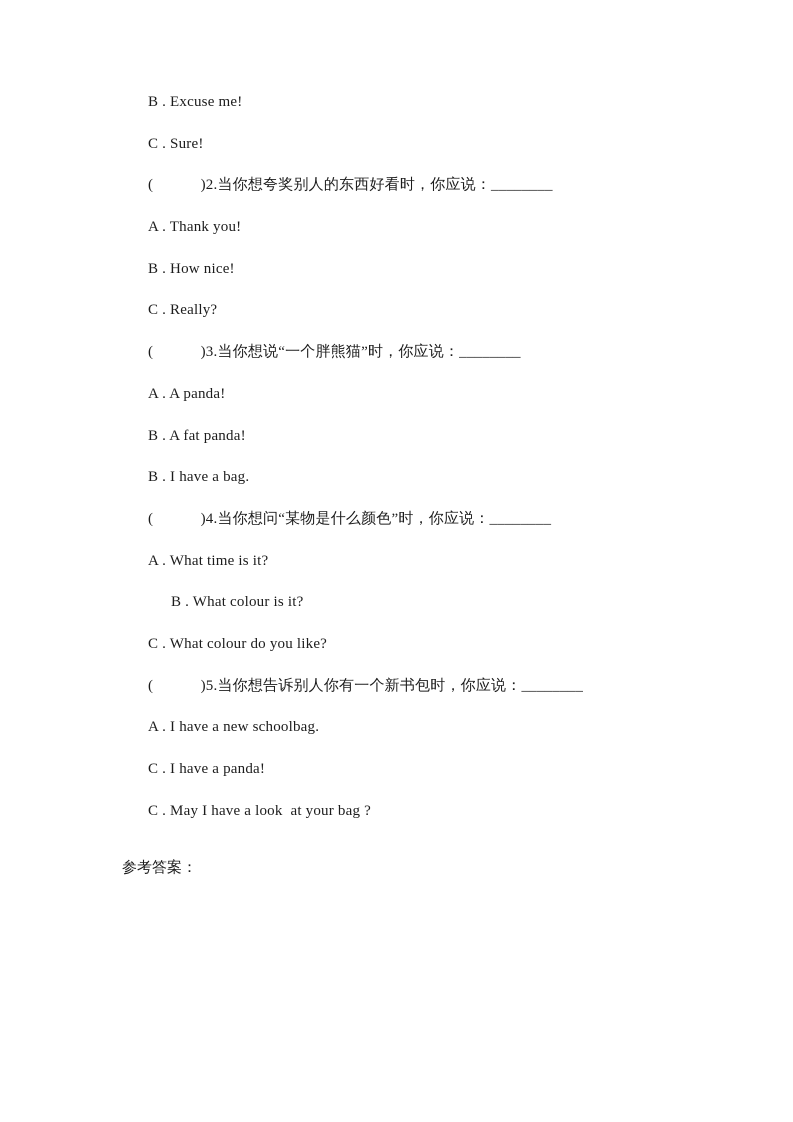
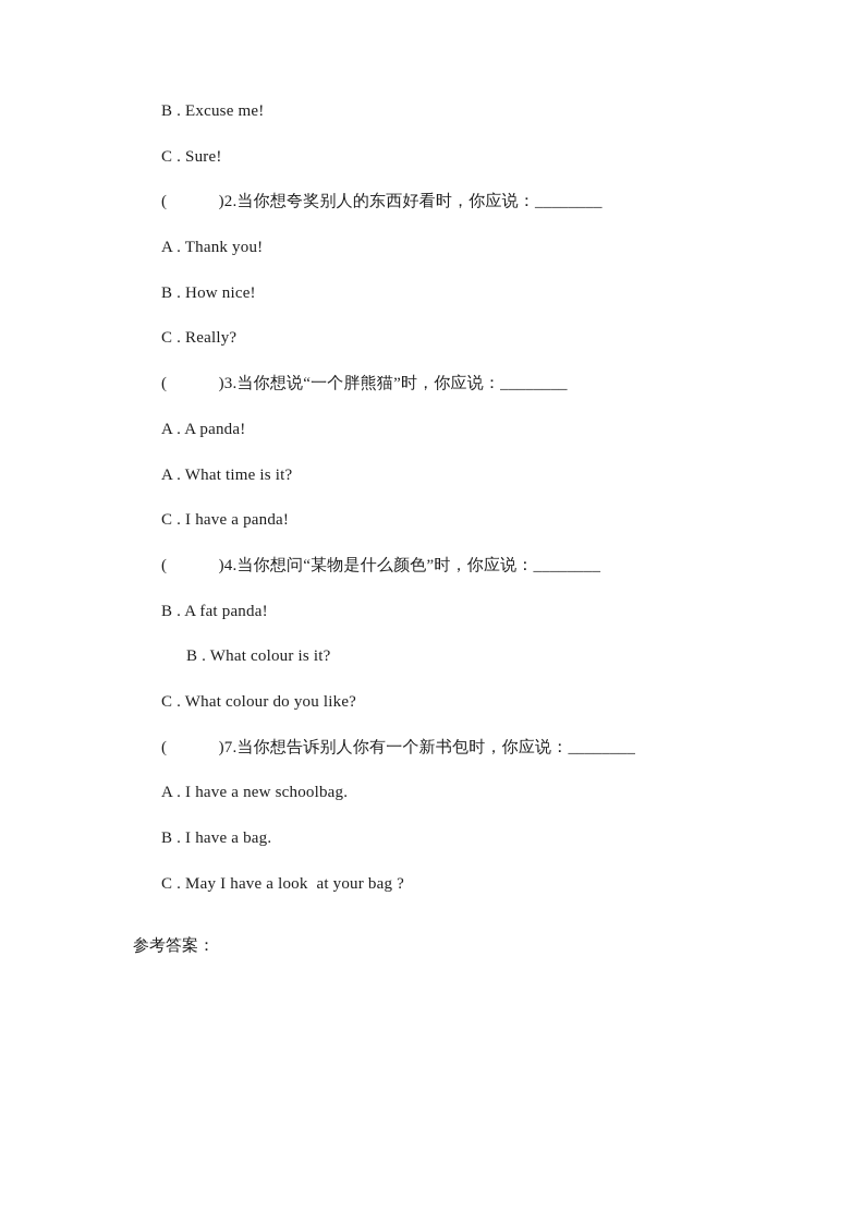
  B . Excuse me!
  C . Sure!
  ( )2.当你想夸奖别人的东西好看时，你应说：________
  A . Thank you!
  B . How nice!
  C . Really?
  ( )3.当你想说“一个胖熊猫”时，你应说：________
  A . A panda!
- B . A fat panda!
+ A . What time is it?
- B . I have a bag.
+ C . I have a panda!
  ( )4.当你想问“某物是什么颜色”时，你应说：________
- A . What time is it?
+ B . A fat panda!
  B . What colour is it?
  C . What colour do you like?
- ( )5.当你想告诉别人你有一个新书包时，你应说：________
+ ( )7.当你想告诉别人你有一个新书包时，你应说：________
  A . I have a new schoolbag.
- C . I have a panda!
+ B . I have a bag.
  C . May I have a look at your bag ?
  参考答案：
